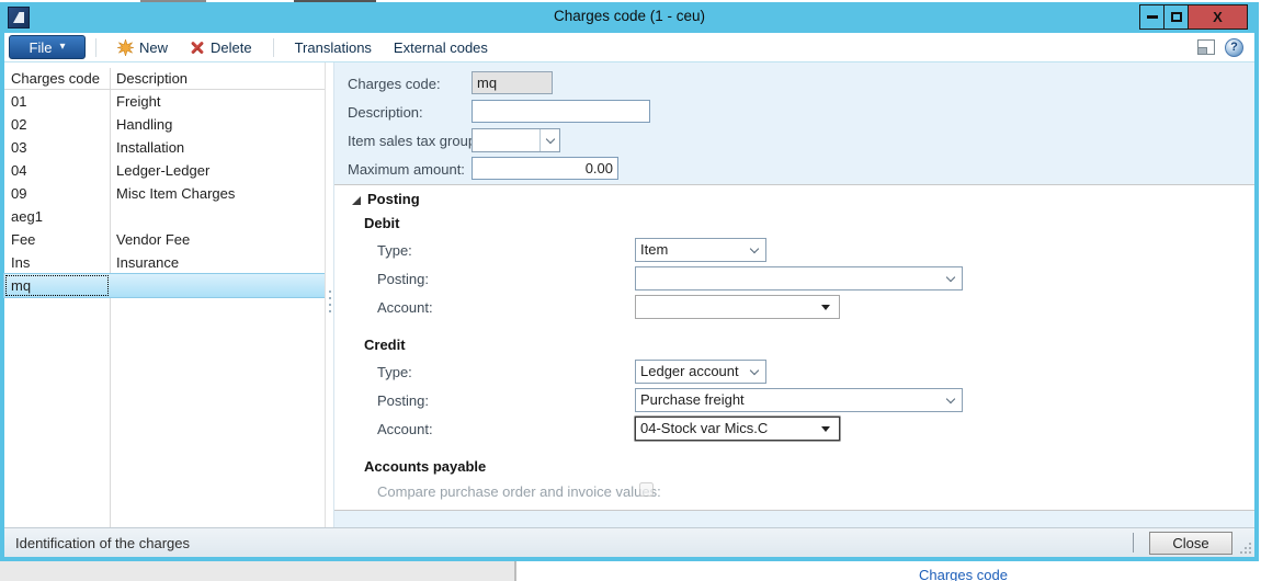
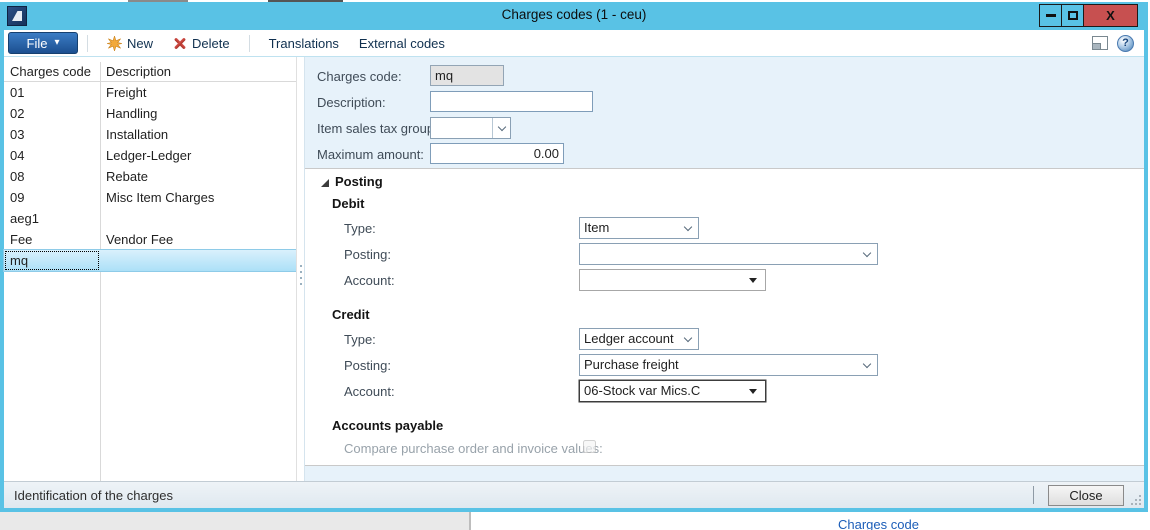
  Charges code
- Charges code (1 - ceu)
+ Charges codes (1 - ceu)
  X
  File
  ▾
  New
  Delete
  Translations
  External codes
  ?
  Charges code
  Description
  01
  Freight
  02
  Handling
  03
  Installation
  04
  Ledger-Ledger
+ 08
+ Rebate
  09
  Misc Item Charges
  aeg1
  Fee
  Vendor Fee
- Ins
- Insurance
  mq
  Charges code:
  mq
  Description:
  Item sales tax grou
  Maximum amount:
  0.00
  Posting
  Debit
  Type:
  Item
  Posting:
  Account:
  Credit
  Type:
  Ledger account
  Posting:
  Purchase freight
  Account:
- 04-Stock var Mics.C
+ 06-Stock var Mics.C
  Accounts payable
  Compare purchase order and invoice values:
  Identification of the charges
  Close
